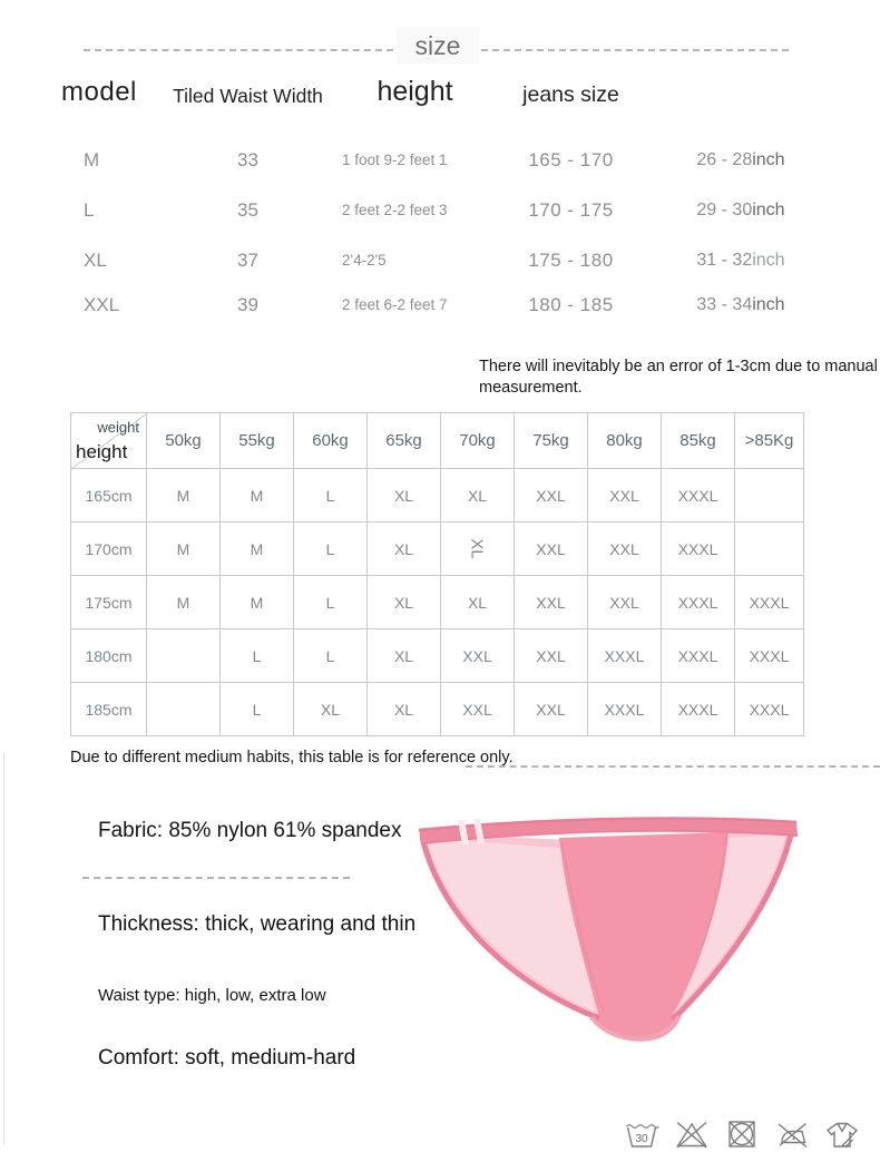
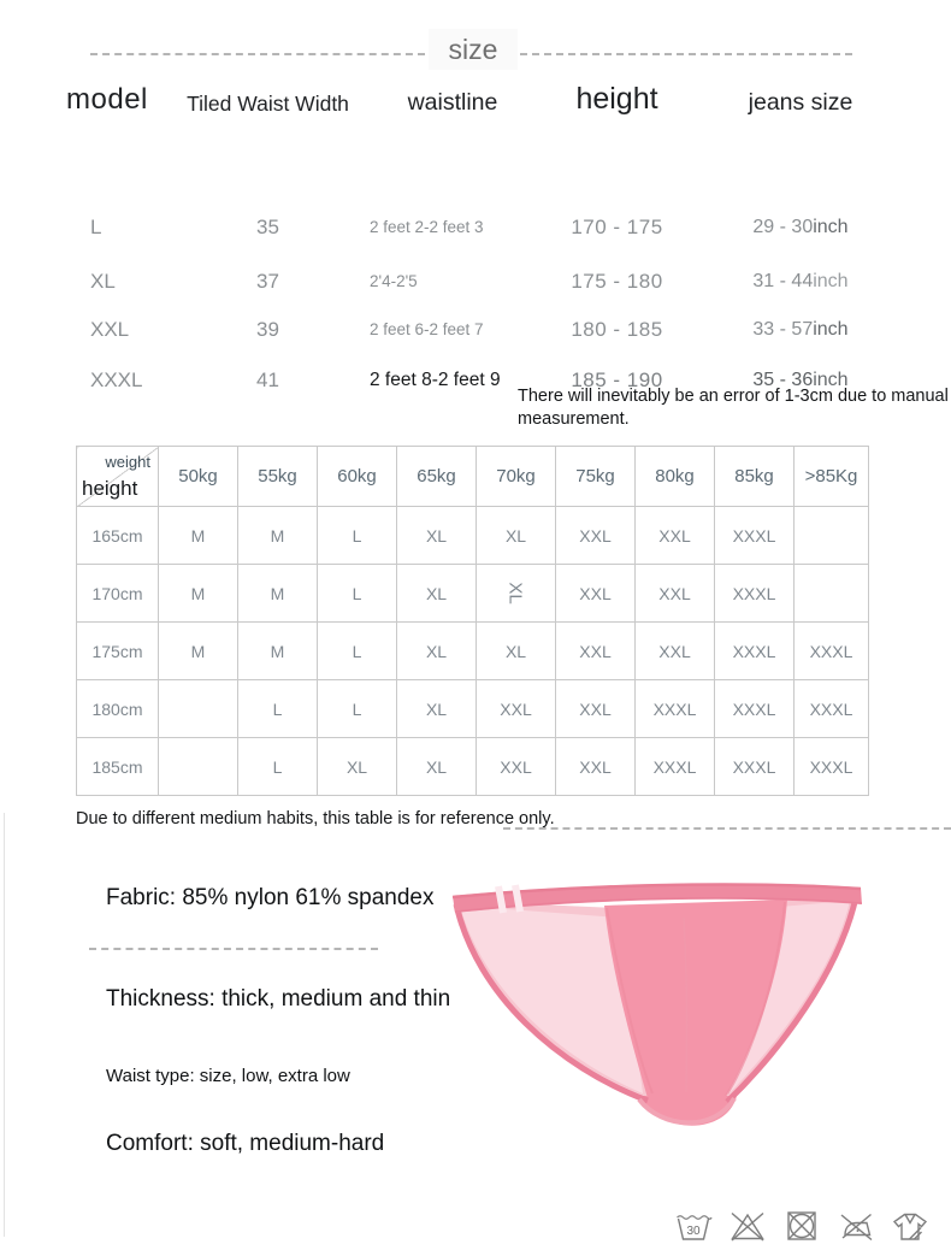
  size
  model
  Tiled Waist Width
+ waistline
  height
  jeans size
- M
- 33
- 1 foot 9-2 feet 1
- 165 - 170
- 26 - 28inch
  L
  35
  2 feet 2-2 feet 3
  170 - 175
  29 - 30inch
  XL
  37
  2'4-2'5
  175 - 180
- 31 - 32inch
+ 31 - 44inch
  XXL
  39
  2 feet 6-2 feet 7
  180 - 185
- 33 - 34inch
+ 33 - 57inch
+ XXXL
+ 41
+ 2 feet 8-2 feet 9
+ 185 - 190
+ 35 - 36inch
  There will inevitably be an error of 1-3cm due to manual measurement.
  weight height	50kg	55kg	60kg	65kg	70kg	75kg	80kg	85kg	>85Kg
  165cm	M	M	L	XL	XL	XXL	XXL	XXXL
  175cm	M	M	L	XL	XL	XXL	XXL	XXXL	XXXL
  180cm		L	L	XL	XXL	XXL	XXXL	XXXL	XXXL
  185cm		L	XL	XL	XXL	XXL	XXXL	XXXL	XXXL
  Due to different medium habits, this table is for reference only.
  Fabric: 85% nylon 61% spandex
- Thickness: thick, wearing and thin
+ Thickness: thick, medium and thin
- Waist type: high, low, extra low
+ Waist type: size, low, extra low
  Comfort: soft, medium-hard
  30
